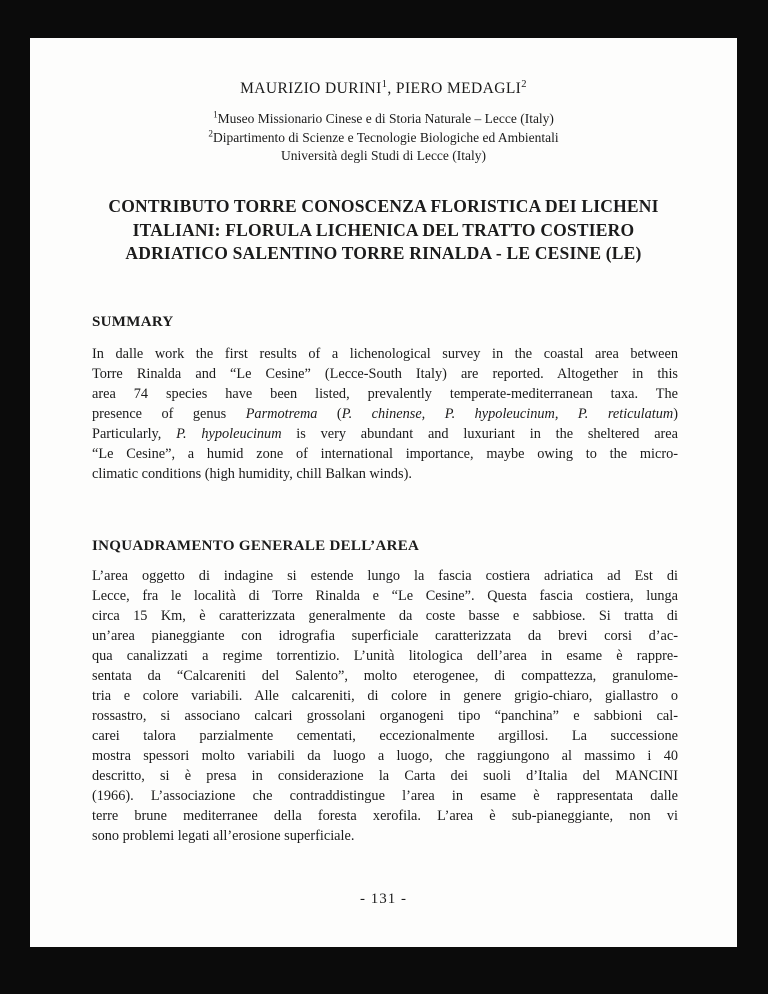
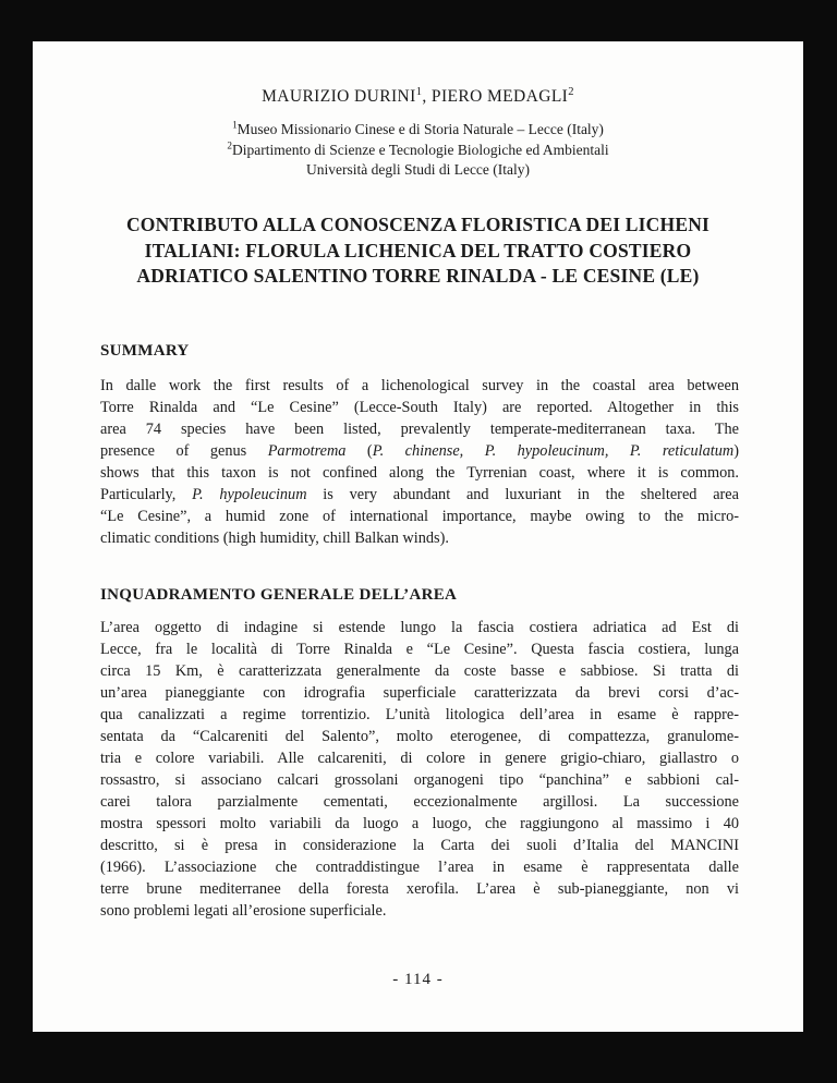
  MAURIZIO DURINI1, PIERO MEDAGLI2
  1Museo Missionario Cinese e di Storia Naturale – Lecce (Italy)
  2Dipartimento di Scienze e Tecnologie Biologiche ed Ambientali
  Università degli Studi di Lecce (Italy)
- CONTRIBUTO TORRE CONOSCENZA FLORISTICA DEI LICHENI
+ CONTRIBUTO ALLA CONOSCENZA FLORISTICA DEI LICHENI
  ITALIANI: FLORULA LICHENICA DEL TRATTO COSTIERO
  ADRIATICO SALENTINO TORRE RINALDA - LE CESINE (LE)
  SUMMARY
  In dalle work the first results of a lichenological survey in the coastal area between
  Torre Rinalda and “Le Cesine” (Lecce-South Italy) are reported. Altogether in this
  area 74 species have been listed, prevalently temperate-mediterranean taxa. The
  presence of genus Parmotrema (P. chinense, P. hypoleucinum, P. reticulatum)
+ shows that this taxon is not confined along the Tyrrenian coast, where it is common.
  Particularly, P. hypoleucinum is very abundant and luxuriant in the sheltered area
  “Le Cesine”, a humid zone of international importance, maybe owing to the micro-
  climatic conditions (high humidity, chill Balkan winds).
  INQUADRAMENTO GENERALE DELL’AREA
  L’area oggetto di indagine si estende lungo la fascia costiera adriatica ad Est di
  Lecce, fra le località di Torre Rinalda e “Le Cesine”. Questa fascia costiera, lunga
  circa 15 Km, è caratterizzata generalmente da coste basse e sabbiose. Si tratta di
  un’area pianeggiante con idrografia superficiale caratterizzata da brevi corsi d’ac-
  qua canalizzati a regime torrentizio. L’unità litologica dell’area in esame è rappre-
  sentata da “Calcareniti del Salento”, molto eterogenee, di compattezza, granulome-
  tria e colore variabili. Alle calcareniti, di colore in genere grigio-chiaro, giallastro o
  rossastro, si associano calcari grossolani organogeni tipo “panchina” e sabbioni cal-
  carei talora parzialmente cementati, eccezionalmente argillosi. La successione
  mostra spessori molto variabili da luogo a luogo, che raggiungono al massimo i 40
  descritto, si è presa in considerazione la Carta dei suoli d’Italia del MANCINI
  (1966). L’associazione che contraddistingue l’area in esame è rappresentata dalle
  terre brune mediterranee della foresta xerofila. L’area è sub-pianeggiante, non vi
  sono problemi legati all’erosione superficiale.
- - 131 -
+ - 114 -
